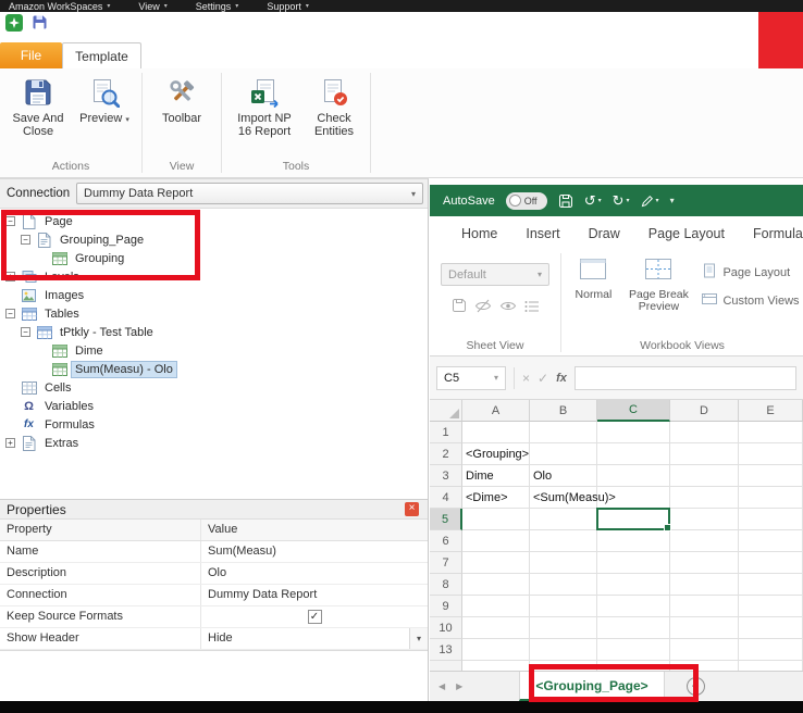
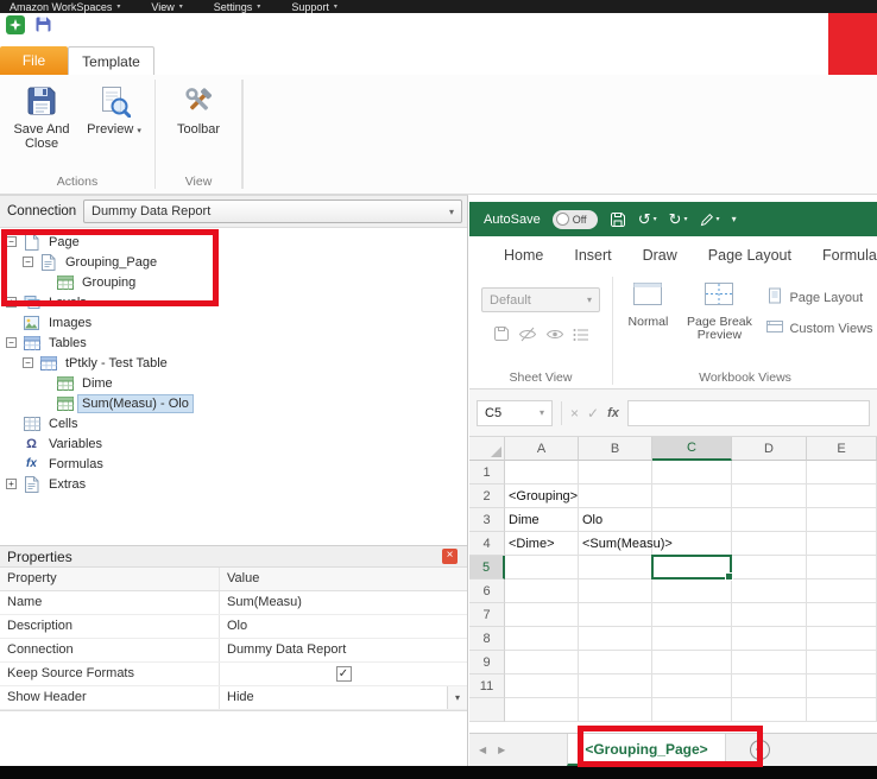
  Amazon WorkSpaces
  View
  Settings
  Support
  File
  Template
  Save And Close
  Preview
  Actions
  Toolbar
  View
- Import NP 16 Report
- Check Entities
- Tools
  Connection
  Dummy Data Report
  ▾
  −
  Page
  −
  Grouping_Page
  Grouping
  +
  Levels
  Images
  −
  Tables
  −
  tPtkly - Test Table
  Dime
  Sum(Measu) - Olo
  Cells
  Ω
  Variables
  fx
  Formulas
  +
  Extras
  Properties
  ×
  Property
  Value
  Name
  Sum(Measu)
  Description
  Olo
  Connection
  Dummy Data Report
  Keep Source Formats
  ✓
  Show Header
  Hide
  ▾
  AutoSave
  Off
  ↺
  ↻
  ▾
  Home
  Insert
  Draw
  Page Layout
  Formula
  Default
  ▾
  Sheet View
  Normal
  Page Break Preview
  Page Layout
  Custom Views
  Workbook Views
  C5
  ▾
  ×
  ✓
  fx
  A
  B
  C
  D
  E
  1
  2
  <Grouping>
  3
  Dime
  Olo
  4
  <Dime>
  <Sum(Measu)>
  5
  6
  7
  8
  9
- 10
- 13
+ 11
  ◀
  ▶
  <Grouping_Page>
  +
